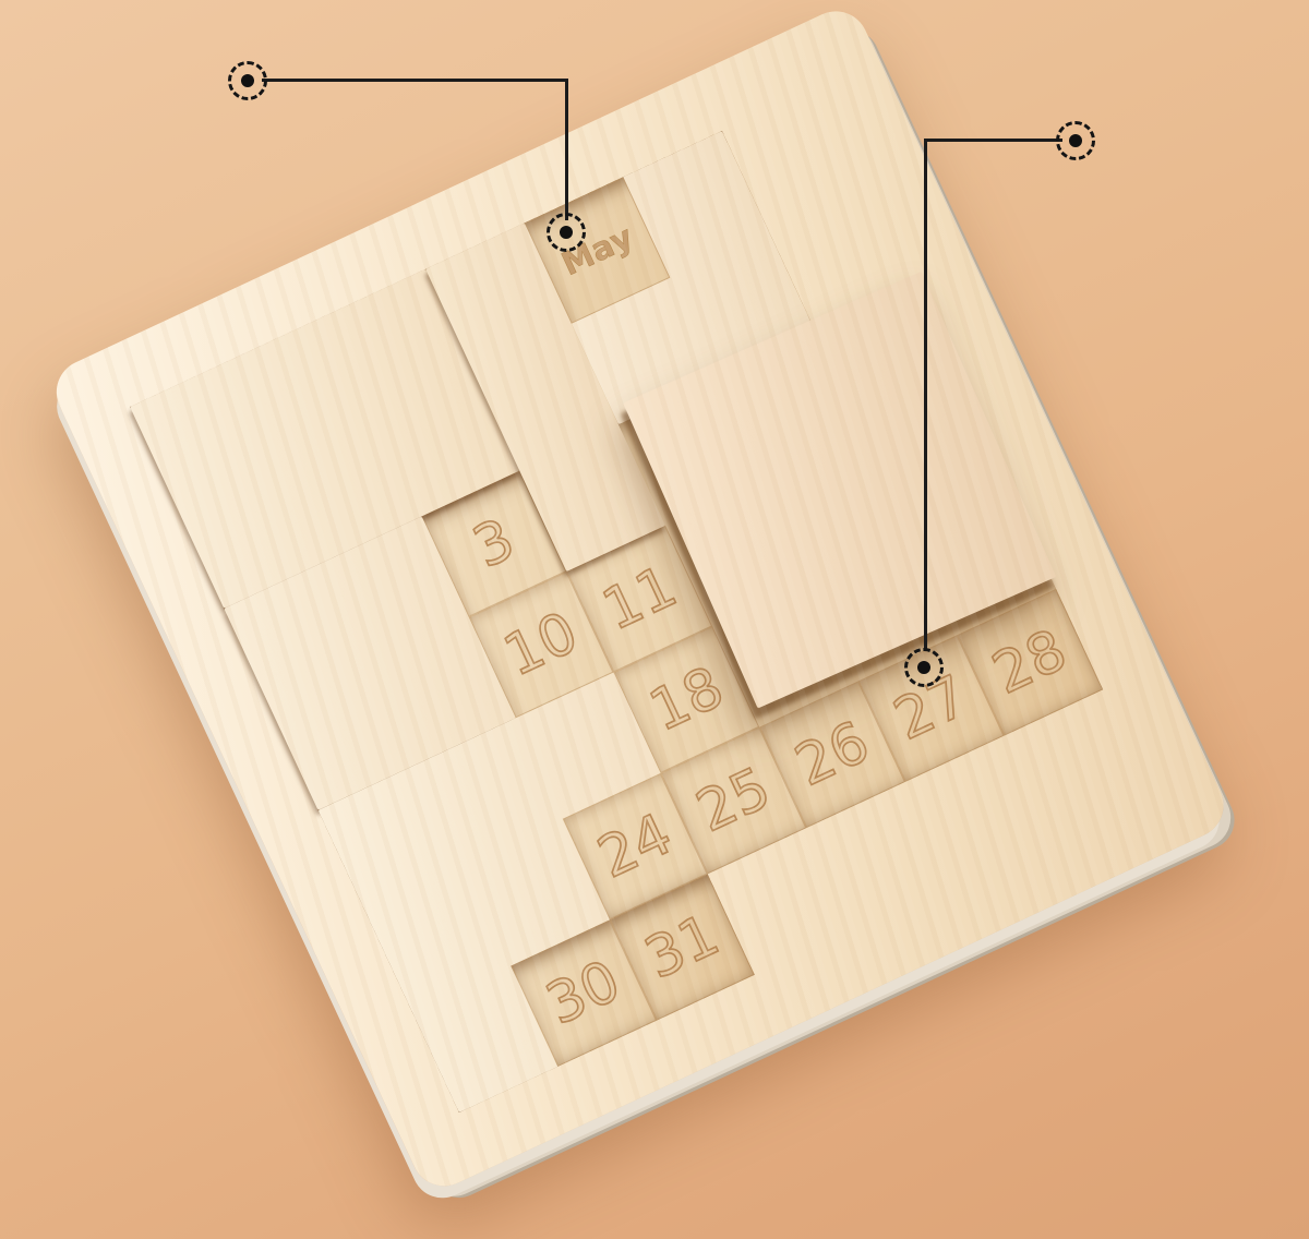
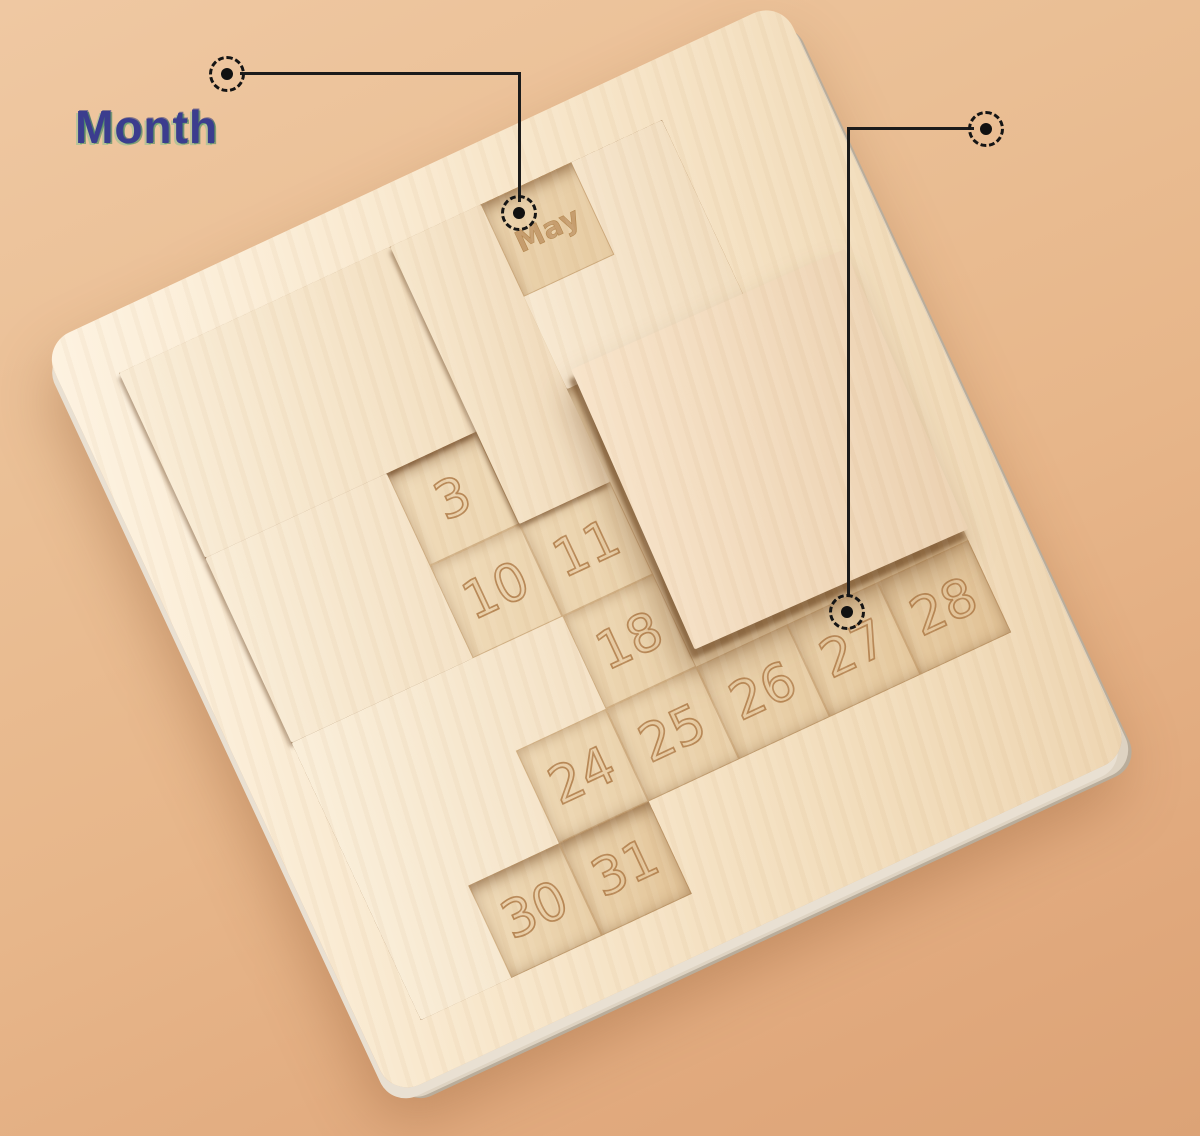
+ Month
